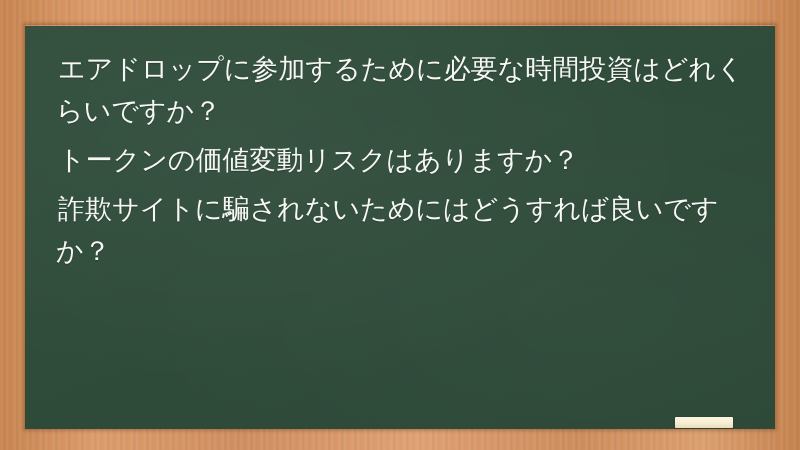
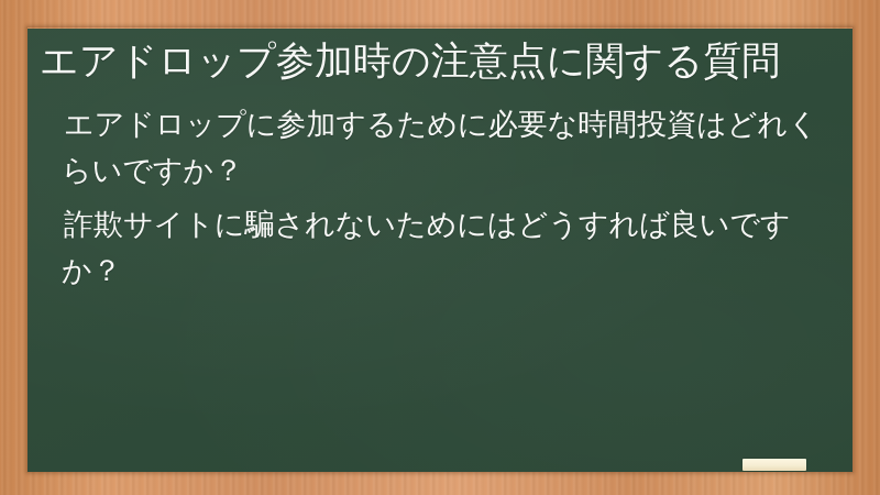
+ エアドロップ参加時の注意点に関する質問
  エアドロップに参加するために必要な時間投資はどれくらいですか？
- トークンの価値変動リスクはありますか？
  詐欺サイトに騙されないためにはどうすれば良いですか？
